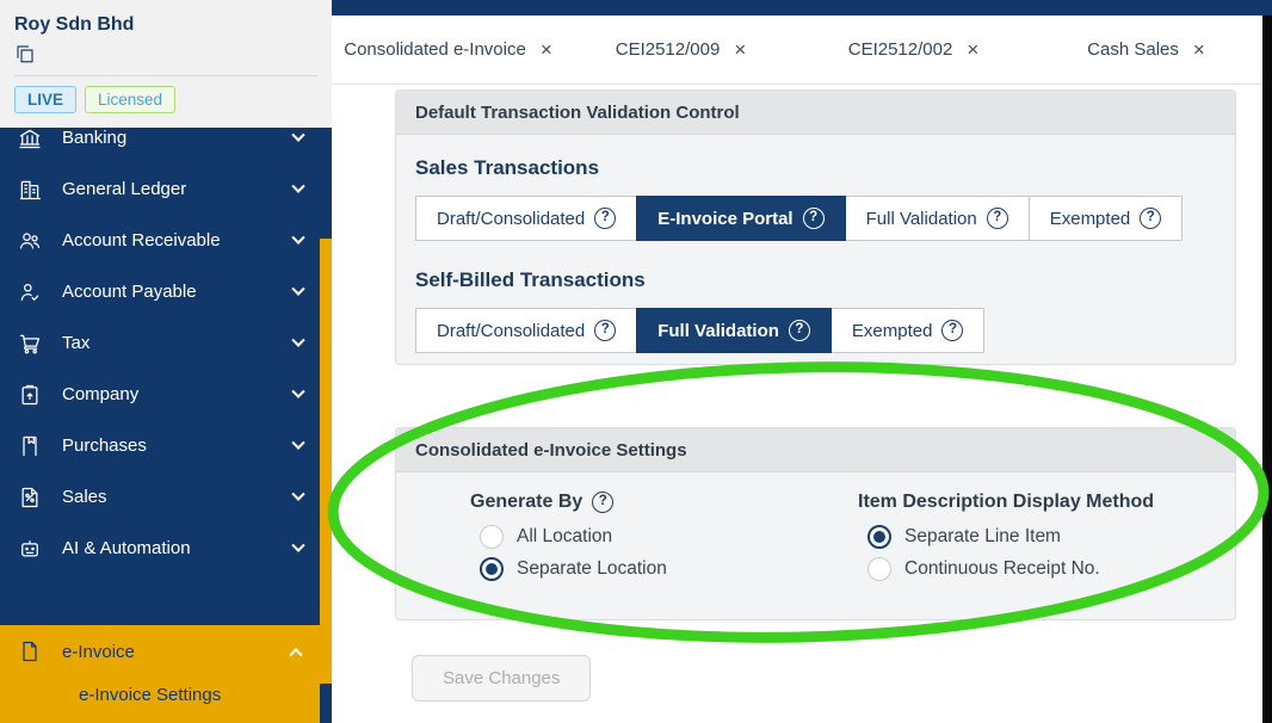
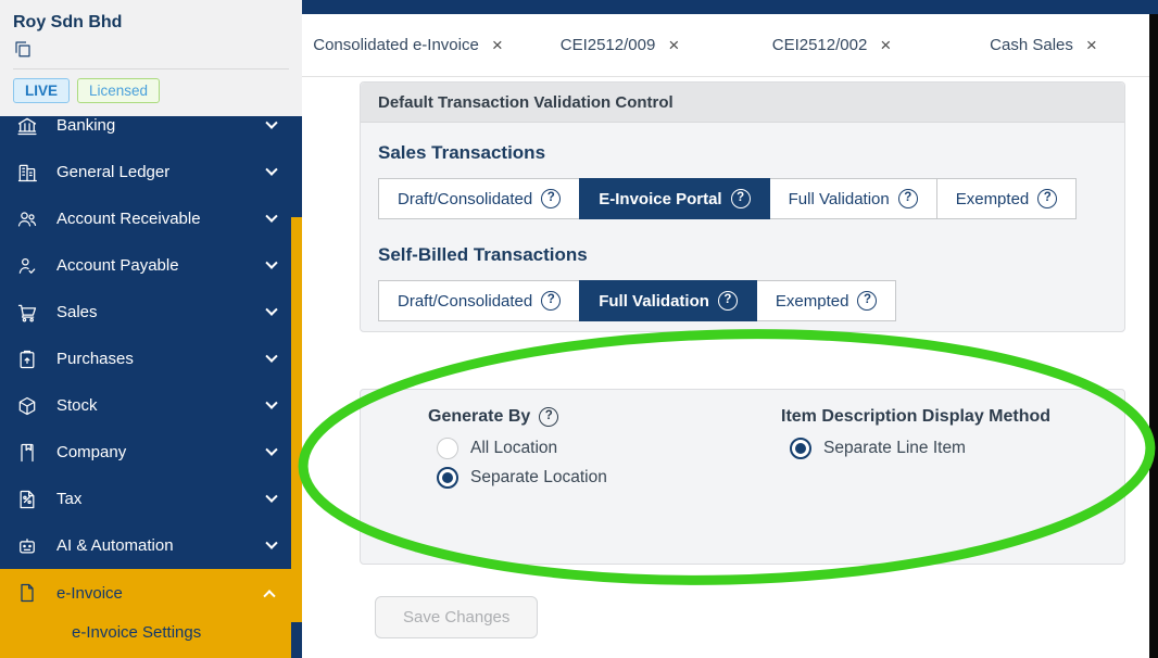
  Roy Sdn Bhd
  LIVE
  Licensed
  Banking
  General Ledger
  Account Receivable
  Account Payable
- Tax
+ Sales
- Company
+ Purchases
+ Stock
- Purchases
+ Company
- Sales
+ Tax
  AI & Automation
  e-Invoice
  e-Invoice Settings
  Consolidated e-Invoice
  ×
  CEI2512/009
  ×
  CEI2512/002
  ×
  Cash Sales
  ×
  Default Transaction Validation Control
  Sales Transactions
  Draft/Consolidated
  ?
  E-Invoice Portal
  ?
  Full Validation
  ?
  Exempted
  ?
  Self-Billed Transactions
  Draft/Consolidated
  ?
  Full Validation
  ?
  Exempted
  ?
- Consolidated e-Invoice Settings
  Generate By
  ?
  All Location
  Separate Location
  Item Description Display Method
  Separate Line Item
- Continuous Receipt No.
  Save Changes
